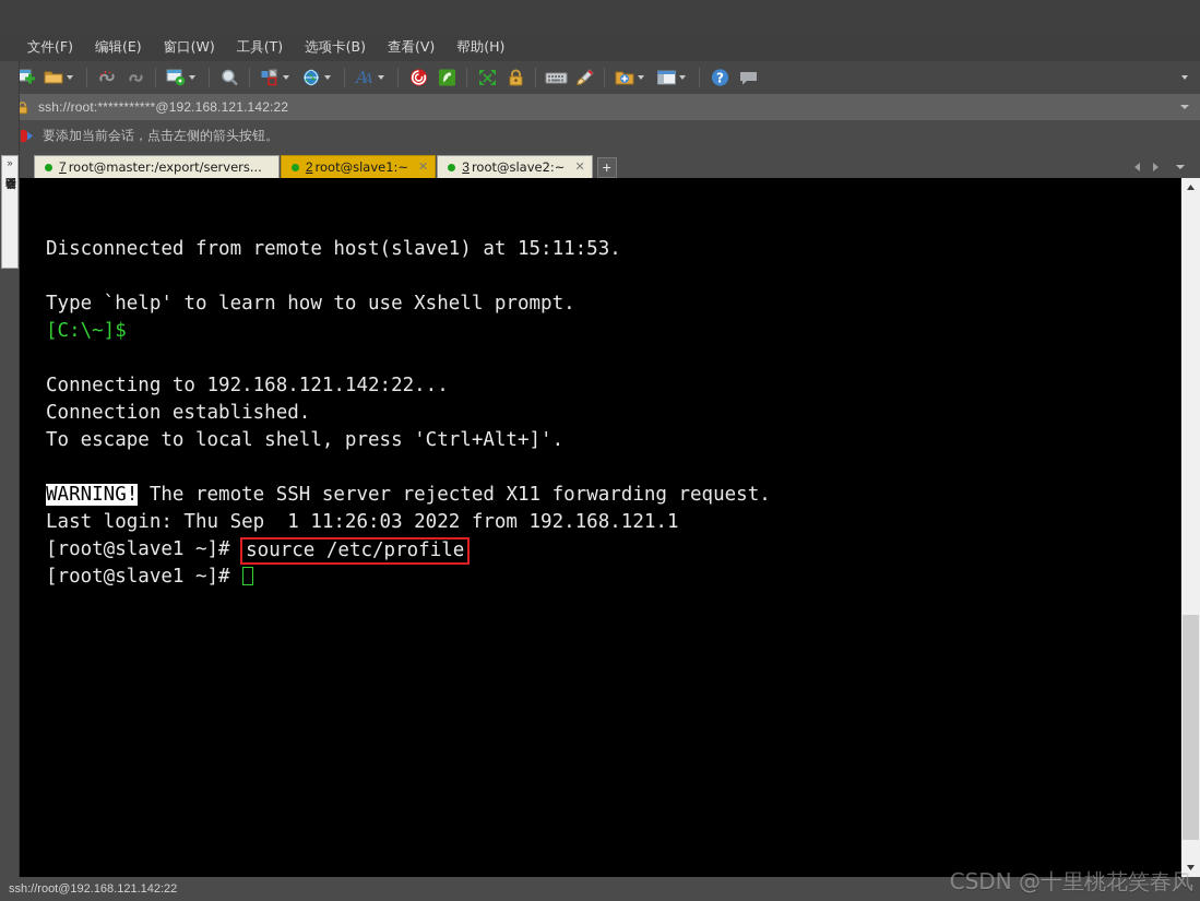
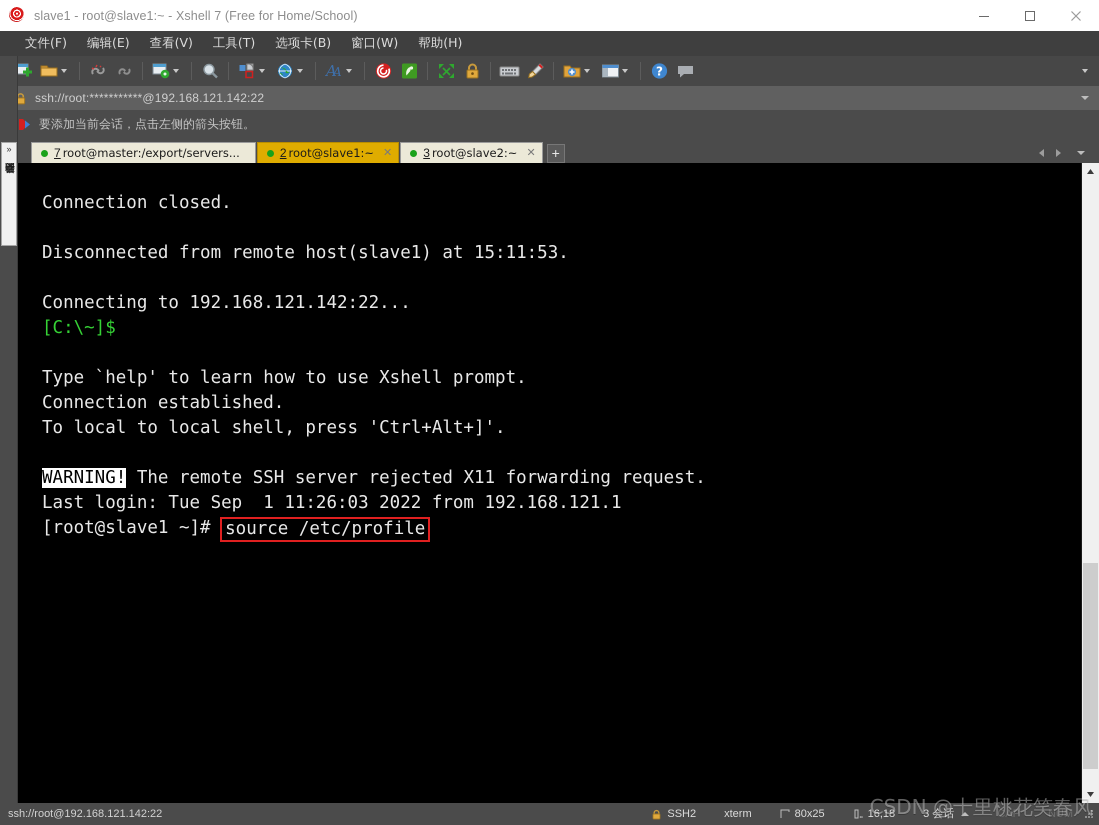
+ slave1 - root@slave1:~ - Xshell 7 (Free for Home/School)
  文件(F)
  编辑(E)
- 窗口(W)
+ 查看(V)
  工具(T)
  选项卡(B)
- 查看(V)
+ 窗口(W)
  帮助(H)
  A
  A
  ?
  ssh://root:***********@192.168.121.142:22
  要添加当前会话，点击左侧的箭头按钮。
  7
  root@master:/export/servers...
  2
  root@slave1:~
  ✕
  3
  root@slave2:~
  ✕
  +
  »
+ Connection closed.
  Disconnected from remote host(slave1) at 15:11:53.
- Type `help' to learn how to use Xshell prompt.
+ Connecting to 192.168.121.142:22...
  [C:\~]$
- Connecting to 192.168.121.142:22...
+ Type `help' to learn how to use Xshell prompt.
  Connection established.
- To escape to local shell, press 'Ctrl+Alt+]'.
+ To local to local shell, press 'Ctrl+Alt+]'.
  WARNING! The remote SSH server rejected X11 forwarding request.
- Last login: Thu Sep 1 11:26:03 2022 from 192.168.121.1
+ Last login: Tue Sep 1 11:26:03 2022 from 192.168.121.1
  [root@slave1 ~]# source /etc/profile
- [root@slave1 ~]#
  ssh://root@192.168.121.142:22
+ SSH2
+ xterm
+ 80x25
+ 16,18
+ 3 会话
+ CAP
+ NUM
  CSDN @十里桃花笑春风
